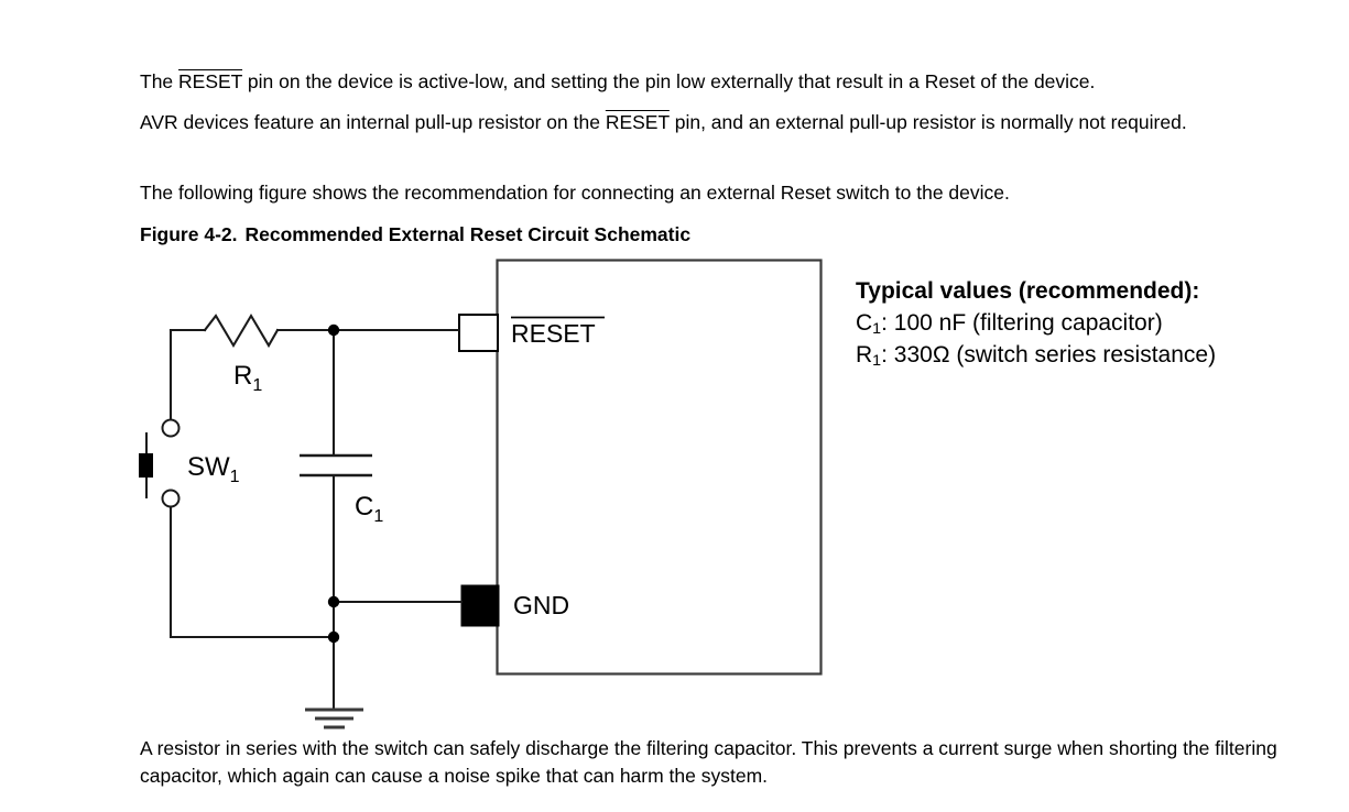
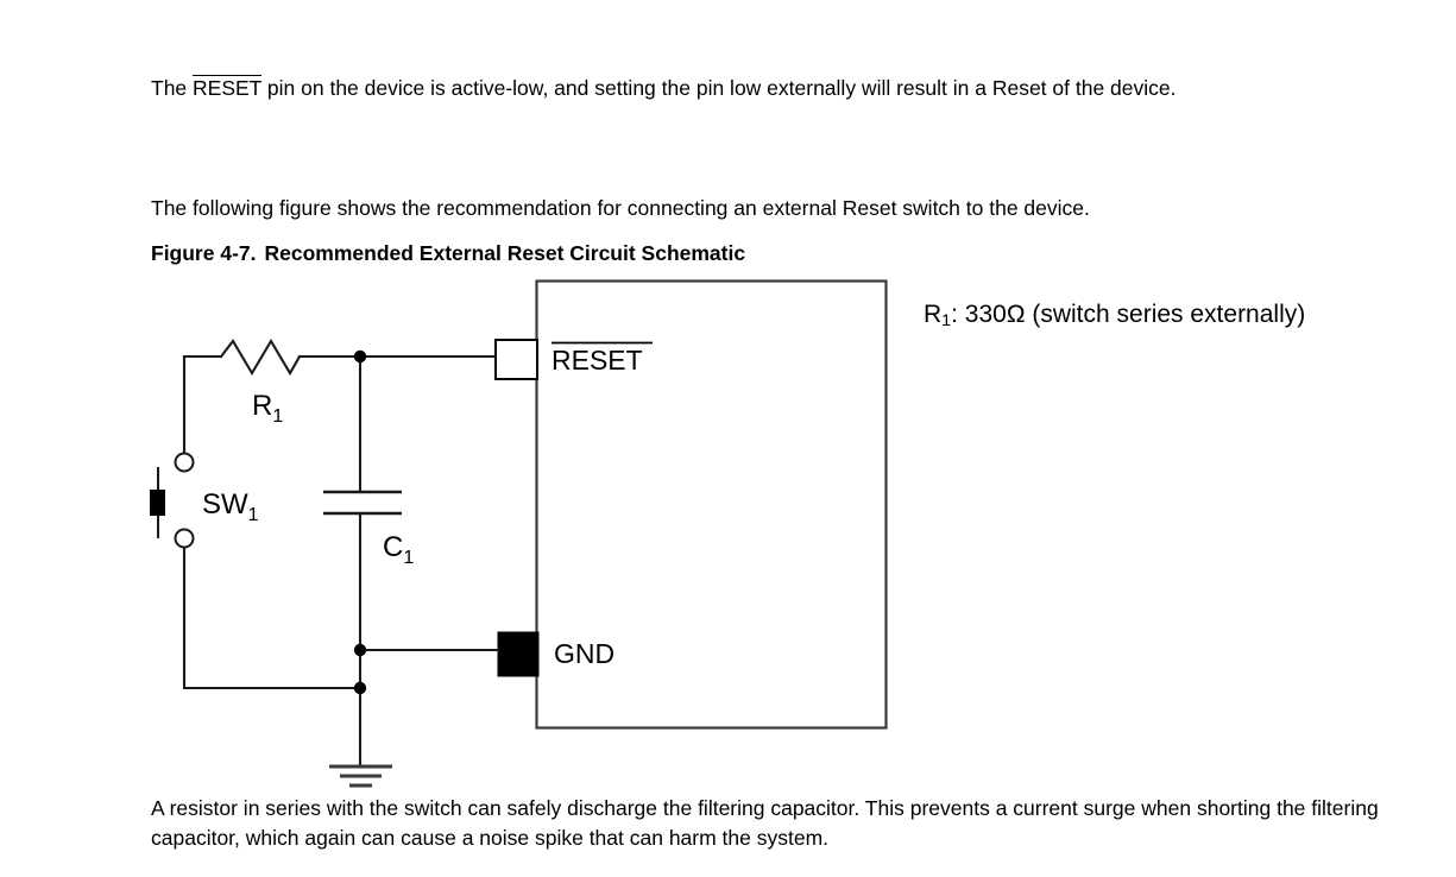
- The RESET pin on the device is active-low, and setting the pin low externally that result in a Reset of the device.
+ The RESET pin on the device is active-low, and setting the pin low externally will result in a Reset of the device.
- AVR devices feature an internal pull-up resistor on the RESET pin, and an external pull-up resistor is normally not required.
  The following figure shows the recommendation for connecting an external Reset switch to the device.
- Figure 4-2. Recommended External Reset Circuit Schematic
+ Figure 4-7. Recommended External Reset Circuit Schematic
  RESET
  GND
  R1
  C1
  SW1
- Typical values (recommended):
- C1: 100 nF (filtering capacitor)
- R1: 330Ω (switch series resistance)
+ R1: 330Ω (switch series externally)
  A resistor in series with the switch can safely discharge the filtering capacitor. This prevents a current surge when shorting the filtering capacitor, which again can cause a noise spike that can harm the system.
